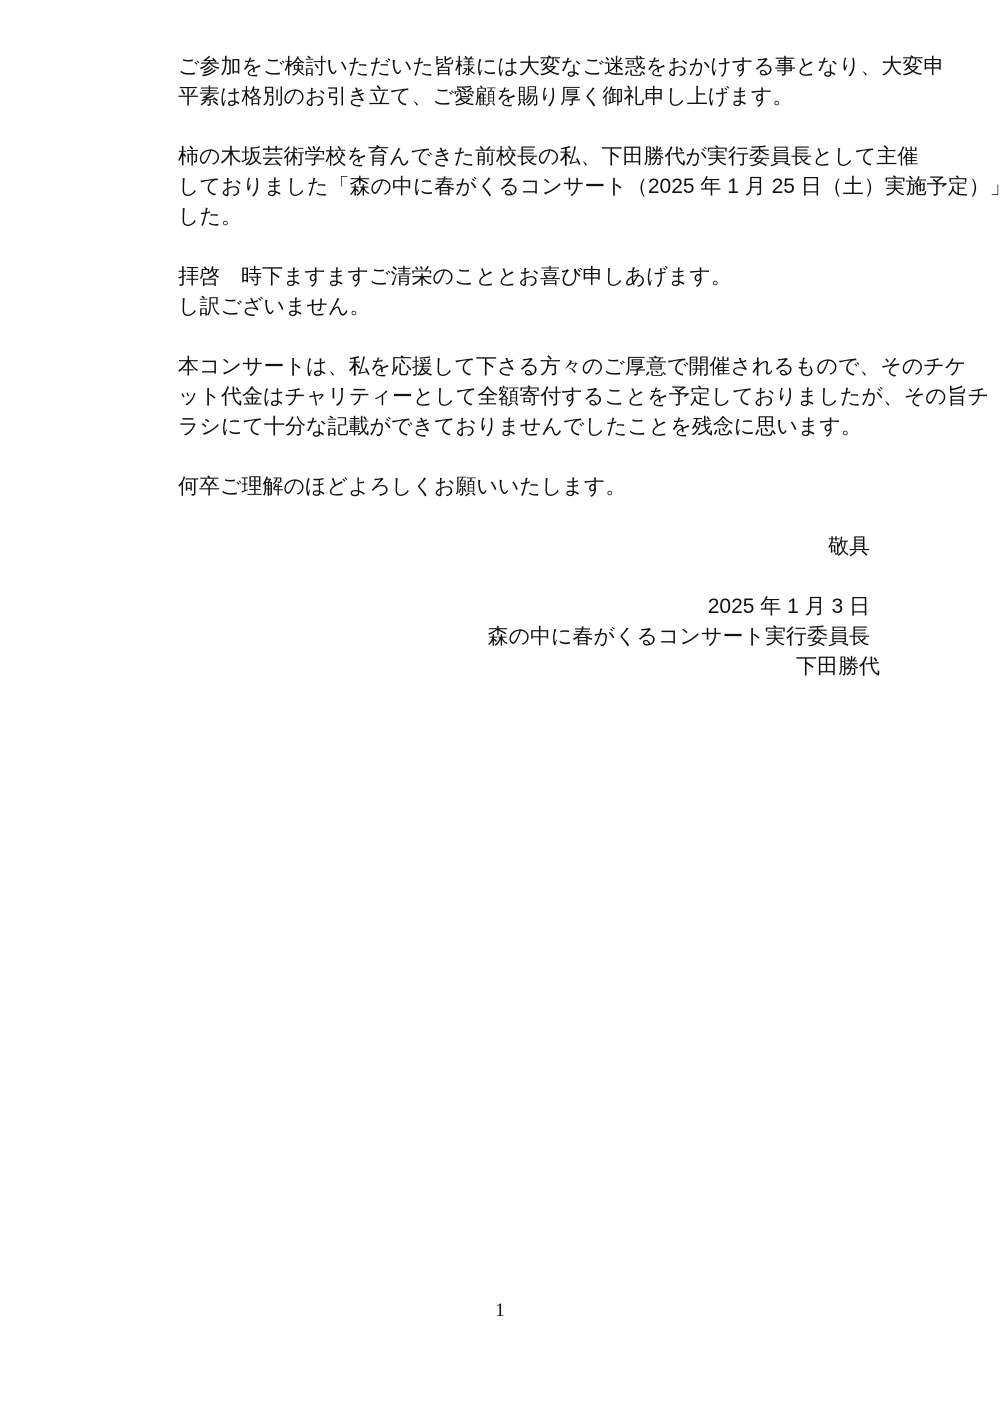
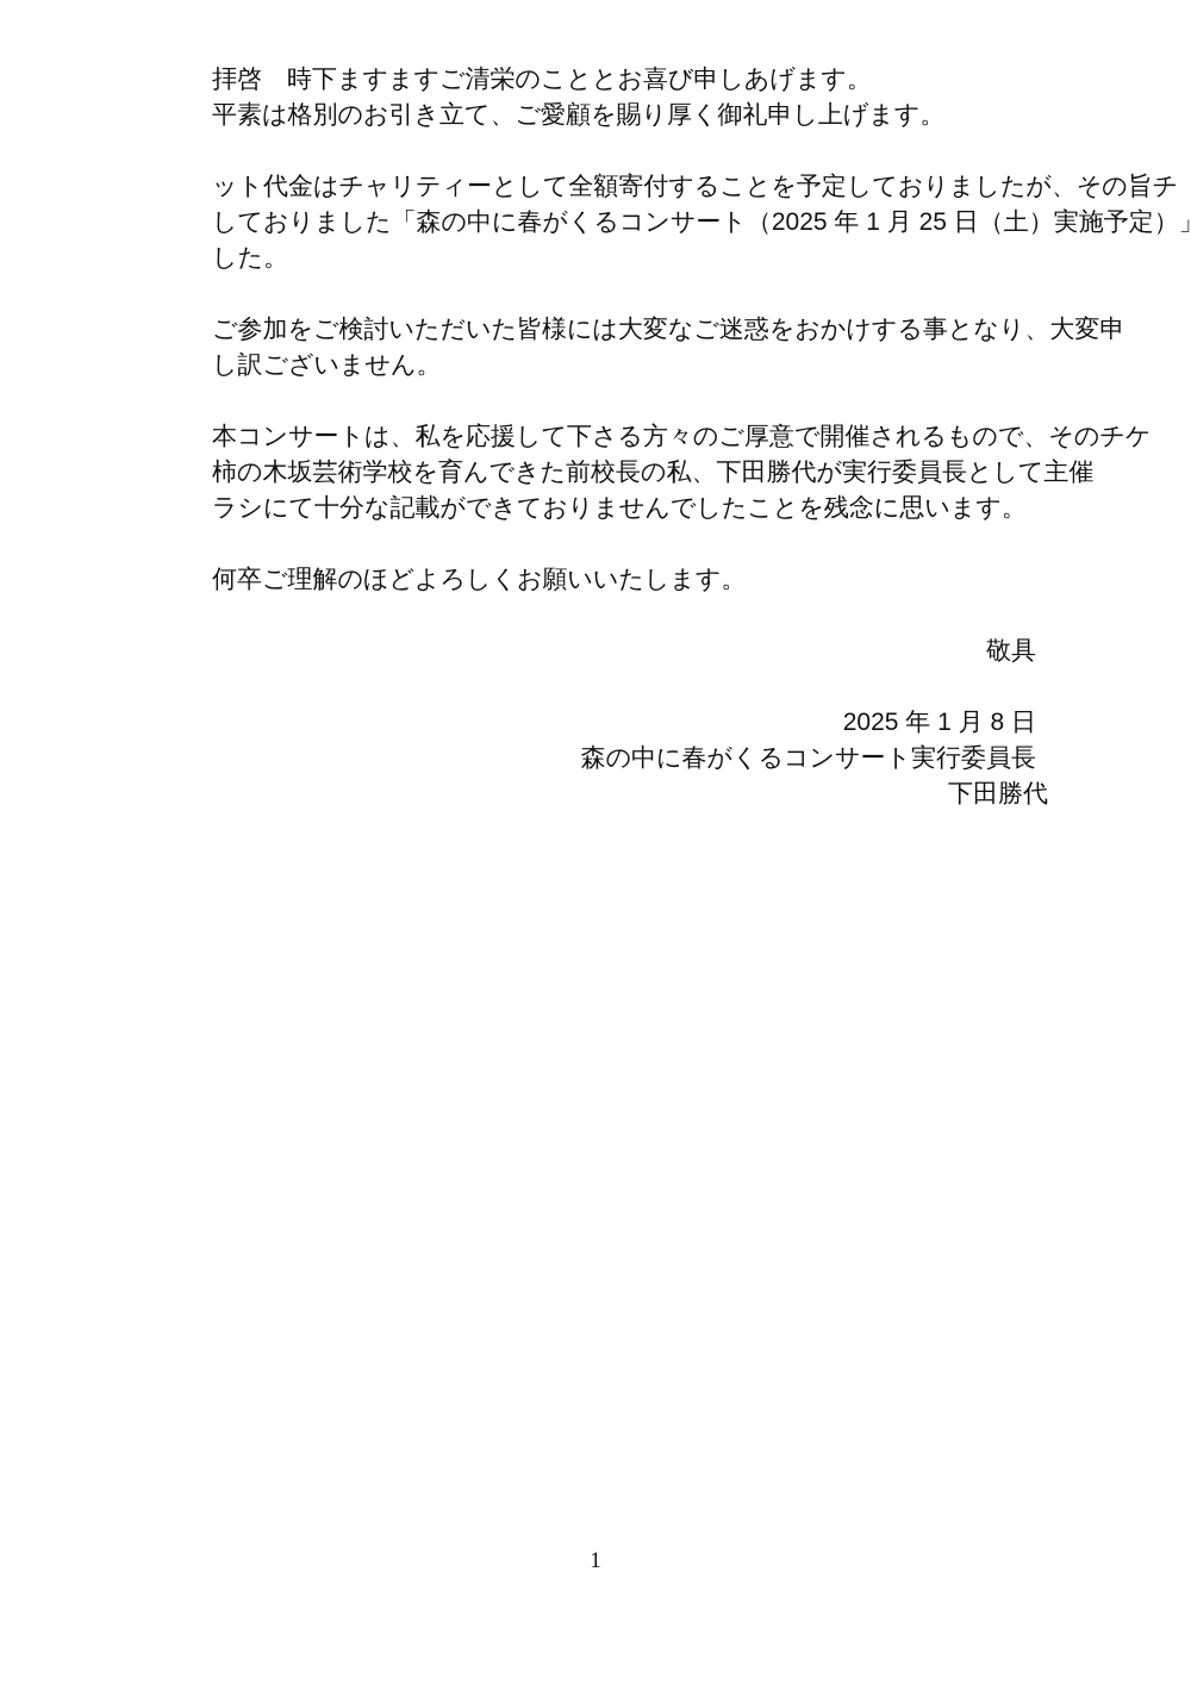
- ご参加をご検討いただいた皆様には大変なご迷惑をおかけする事となり、大変申
+ 拝啓 時下ますますご清栄のこととお喜び申しあげます。
  平素は格別のお引き立て、ご愛顧を賜り厚く御礼申し上げます。
- 柿の木坂芸術学校を育んできた前校長の私、下田勝代が実行委員長として主催
+ ット代金はチャリティーとして全額寄付することを予定しておりましたが、その旨チ
  しておりました「森の中に春がくるコンサート（2025 年 1 月 25 日（土）実施予定）
  した。
- 拝啓 時下ますますご清栄のこととお喜び申しあげます。
+ ご参加をご検討いただいた皆様には大変なご迷惑をおかけする事となり、大変申
  し訳ございません。
  本コンサートは、私を応援して下さる方々のご厚意で開催されるもので、そのチケ
- ット代金はチャリティーとして全額寄付することを予定しておりましたが、その旨チ
+ 柿の木坂芸術学校を育んできた前校長の私、下田勝代が実行委員長として主催
  ラシにて十分な記載ができておりませんでしたことを残念に思います。
  何卒ご理解のほどよろしくお願いいたします。
  敬具
- 2025 年 1 月 3 日
+ 2025 年 1 月 8 日
  森の中に春がくるコンサート実行委員長
  下田勝代
  1
